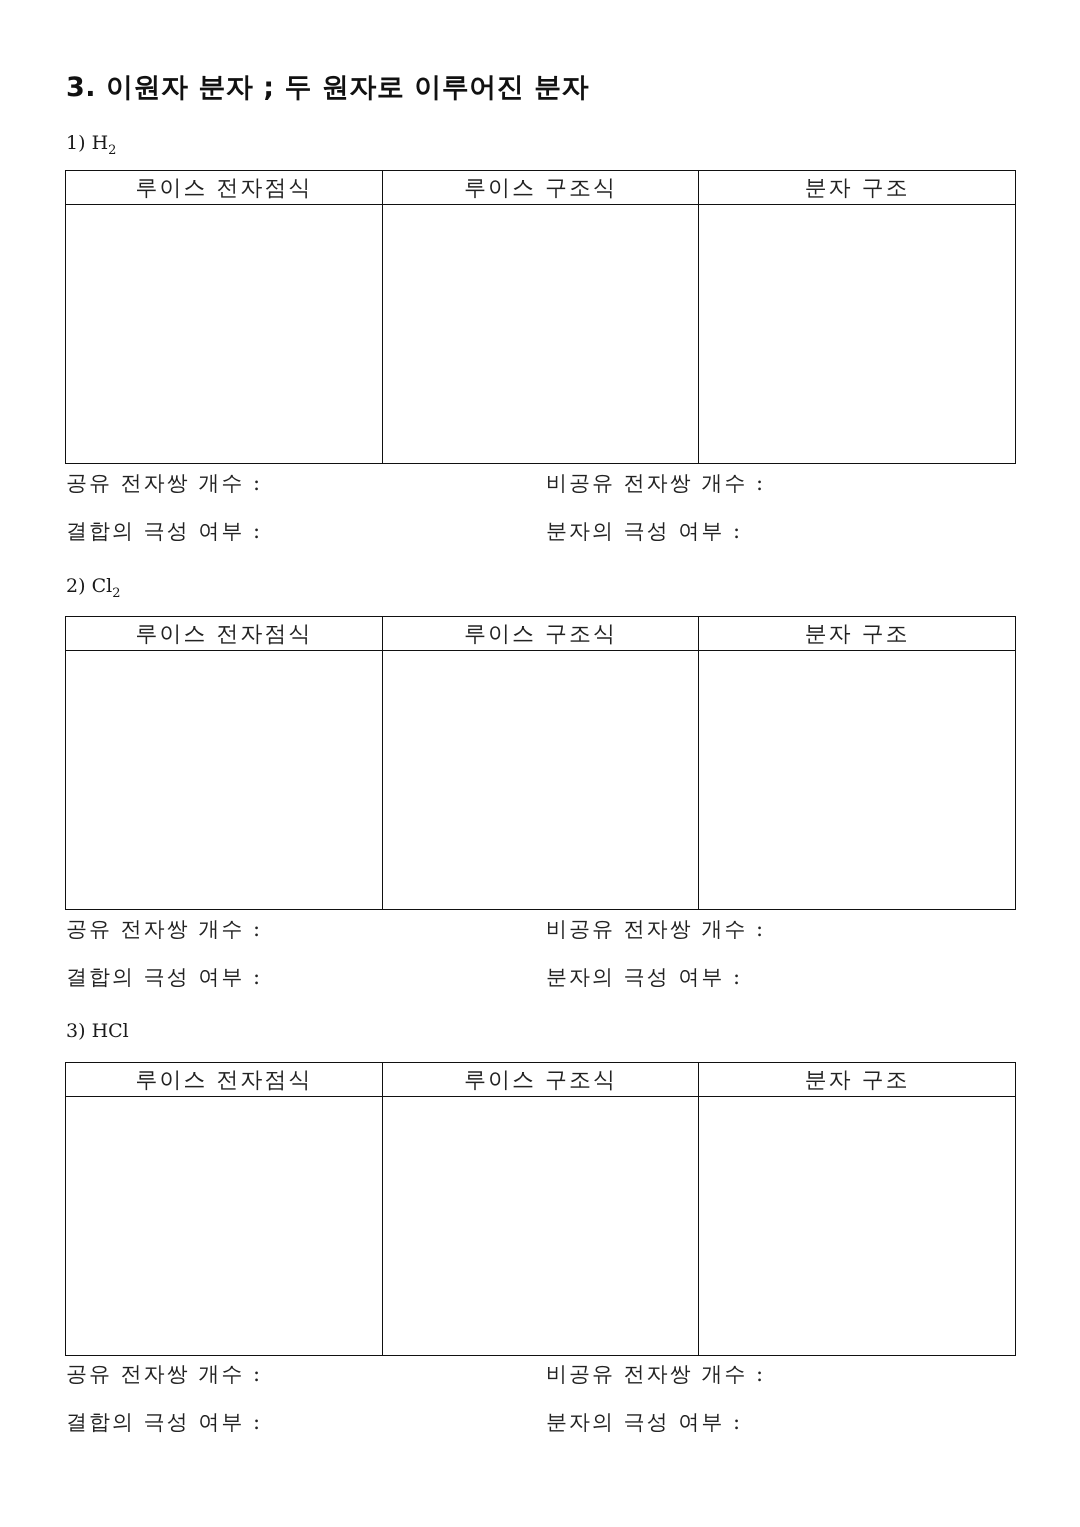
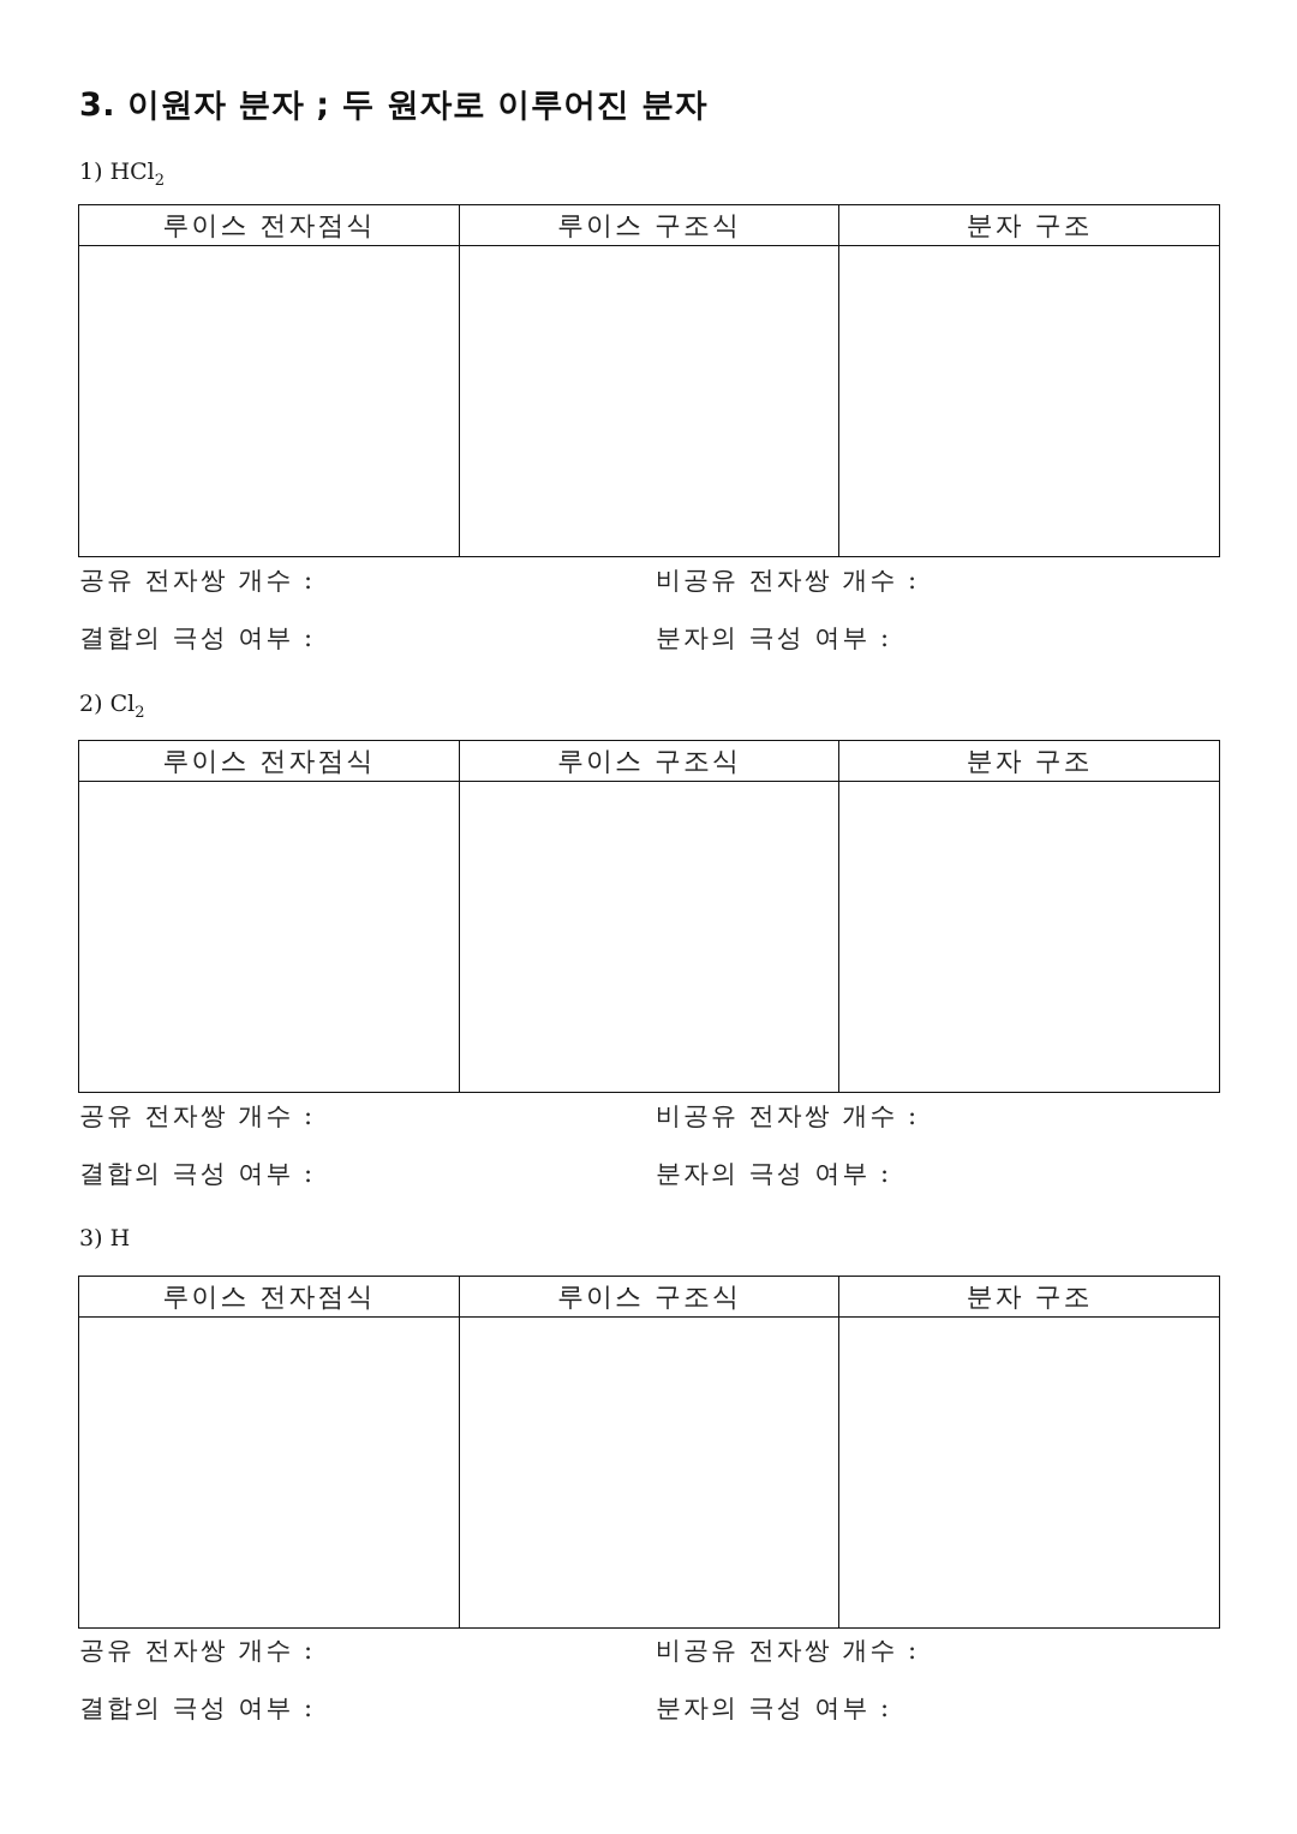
  3. 이원자 분자 ; 두 원자로 이루어진 분자
- 1) H2
+ 1) HCl2
  루이스 전자점식	루이스 구조식	분자 구조
  공유 전자쌍 개수 :
  비공유 전자쌍 개수 :
  결합의 극성 여부 :
  분자의 극성 여부 :
  2) Cl2
  루이스 전자점식	루이스 구조식	분자 구조
  공유 전자쌍 개수 :
  비공유 전자쌍 개수 :
  결합의 극성 여부 :
  분자의 극성 여부 :
- 3) HCl
+ 3) H
  루이스 전자점식	루이스 구조식	분자 구조
  공유 전자쌍 개수 :
  비공유 전자쌍 개수 :
  결합의 극성 여부 :
  분자의 극성 여부 :
